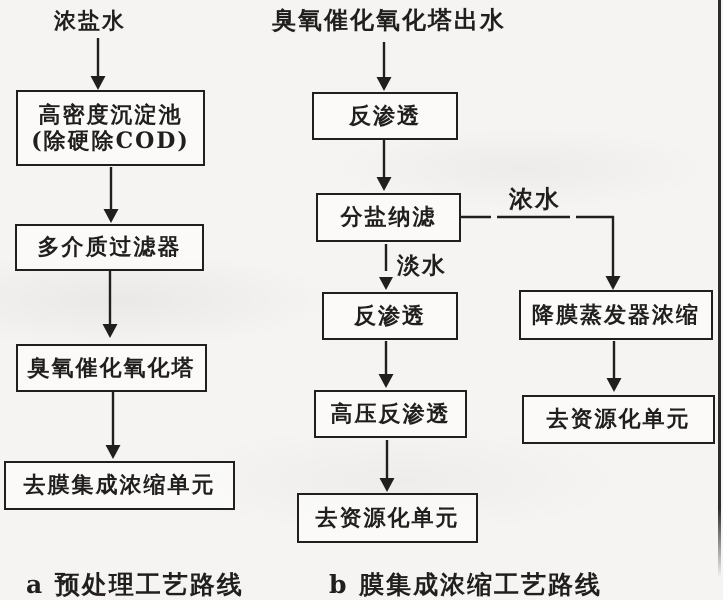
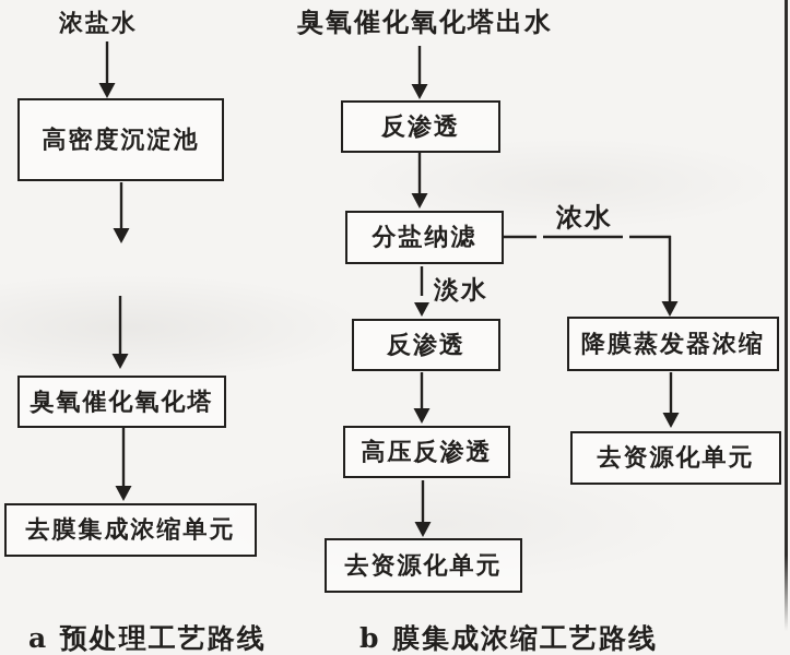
  浓盐水
  臭氧催化氧化塔出水
  高密度沉淀池
- (除硬除COD)
- 多介质过滤器
  臭氧催化氧化塔
  去膜集成浓缩单元
  反渗透
  分盐纳滤
  反渗透
  高压反渗透
  去资源化单元
  降膜蒸发器浓缩
  去资源化单元
  淡水
  浓水
  a 预处理工艺路线
  b 膜集成浓缩工艺路线
